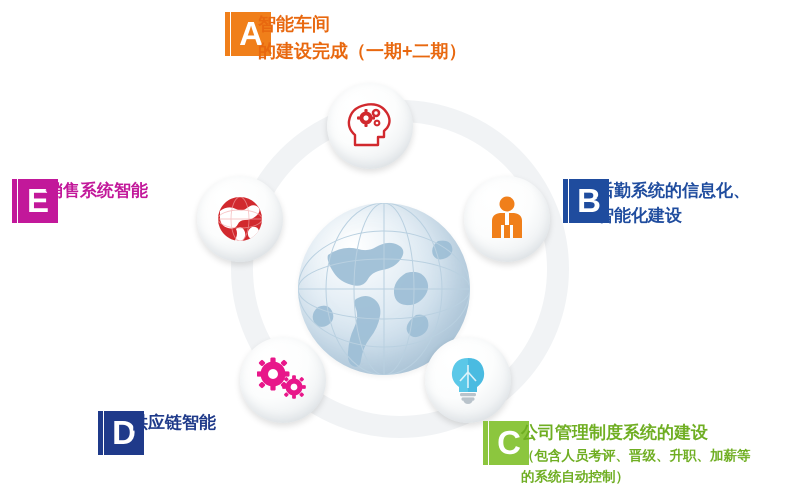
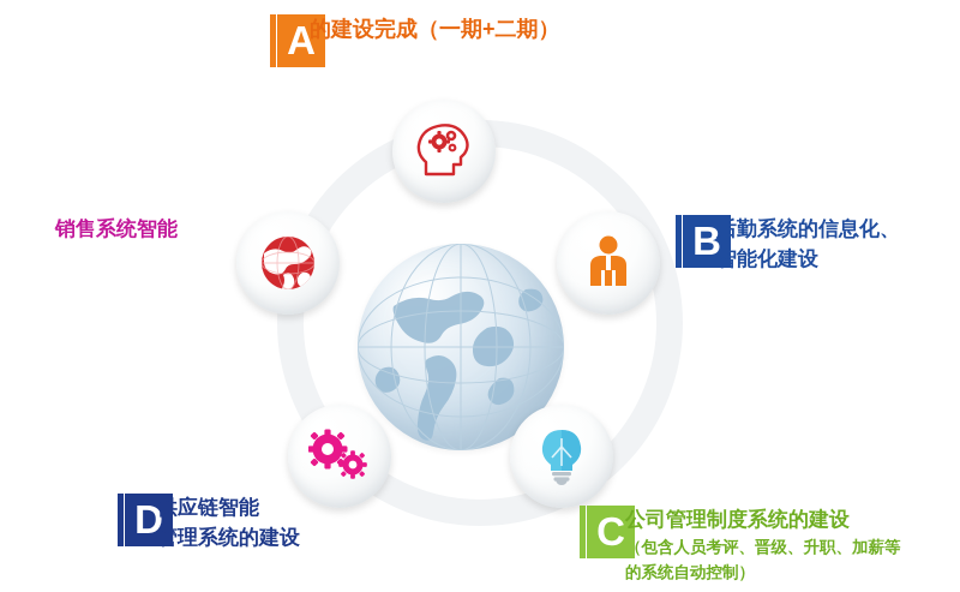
  A
  B
  C
  D
- E
- 智能车间
  的建设完成（一期+二期）
  后勤系统的信息化、
  智能化建设
  公司管理制度系统的建设
  （包含人员考评、晋级、升职、加薪等
  的系统自动控制）
  供应链智能
+ 管理系统的建设
  销售系统智能
